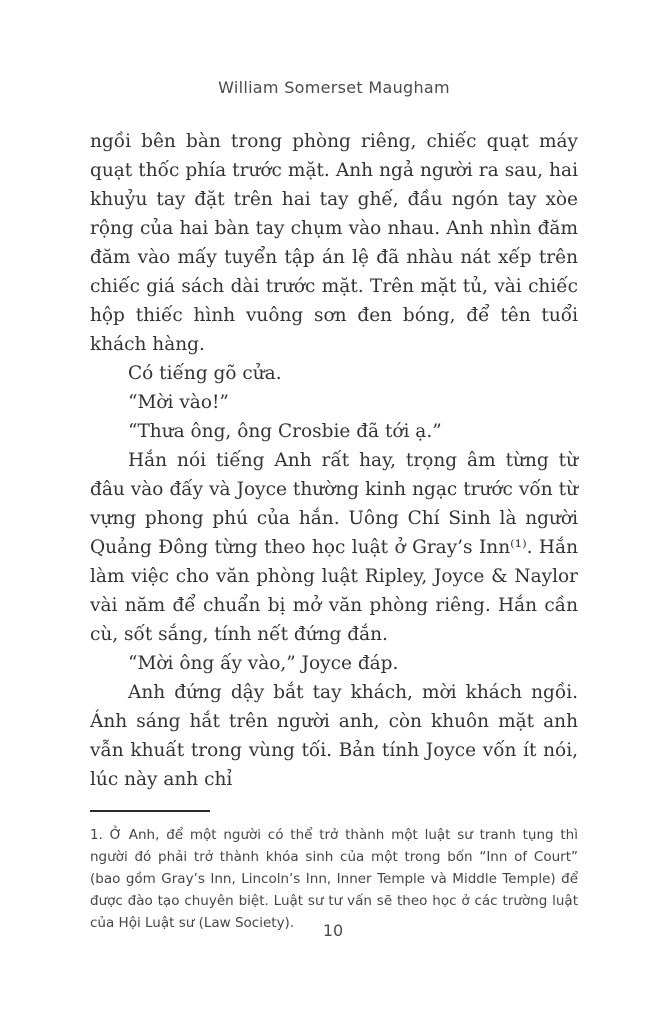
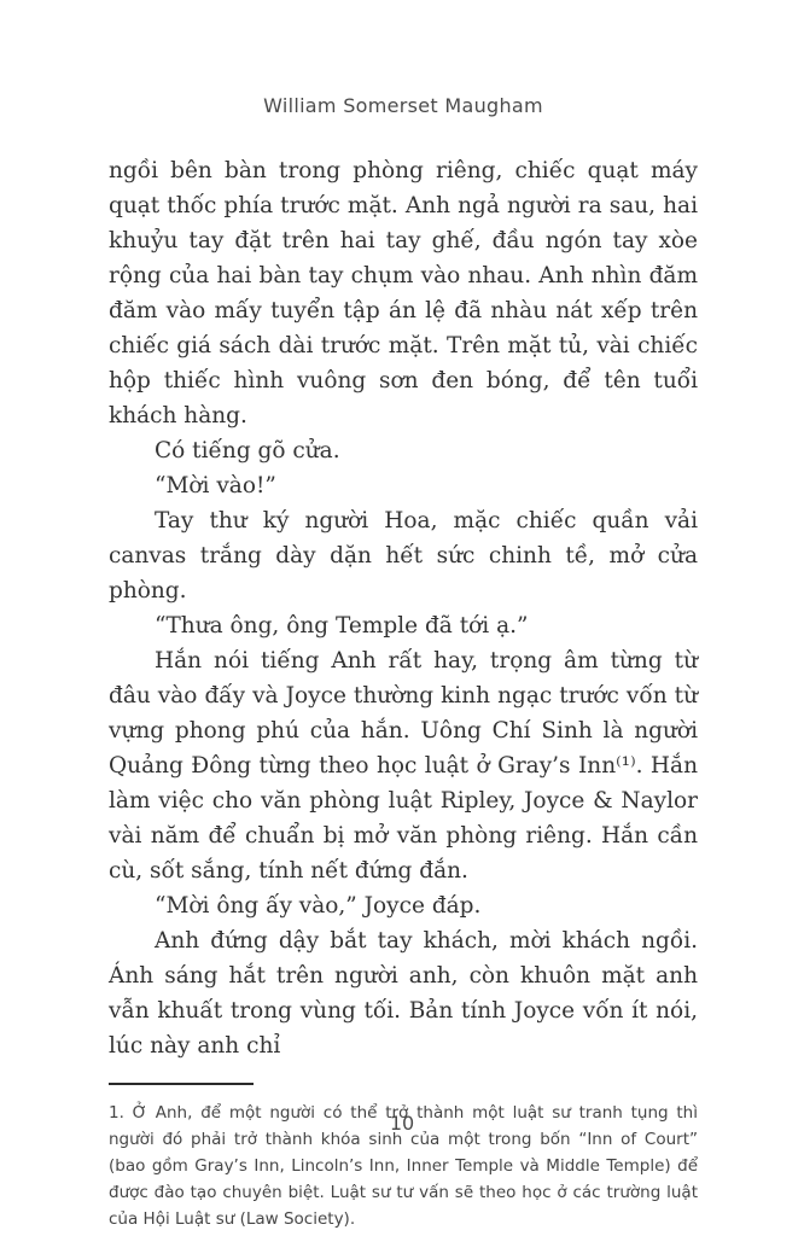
  William Somerset Maugham
  ngồi bên bàn trong phòng riêng, chiếc quạt máy quạt thốc phía trước mặt. Anh ngả người ra sau, hai khuỷu tay đặt trên hai tay ghế, đầu ngón tay xòe rộng của hai bàn tay chụm vào nhau. Anh nhìn đăm đăm vào mấy tuyển tập án lệ đã nhàu nát xếp trên chiếc giá sách dài trước mặt. Trên mặt tủ, vài chiếc hộp thiếc hình vuông sơn đen bóng, để tên tuổi khách hàng.
  Có tiếng gõ cửa.
  “Mời vào!”
+ Tay thư ký người Hoa, mặc chiếc quần vải canvas trắng dày dặn hết sức chinh tề, mở cửa phòng.
- “Thưa ông, ông Crosbie đã tới ạ.”
+ “Thưa ông, ông Temple đã tới ạ.”
  Hắn nói tiếng Anh rất hay, trọng âm từng từ đâu vào đấy và Joyce thường kinh ngạc trước vốn từ vựng phong phú của hắn. Uông Chí Sinh là người Quảng Đông từng theo học luật ở Gray’s Inn⁽¹⁾. Hắn làm việc cho văn phòng luật Ripley, Joyce & Naylor vài năm để chuẩn bị mở văn phòng riêng. Hắn cần cù, sốt sắng, tính nết đứng đắn.
  “Mời ông ấy vào,” Joyce đáp.
  Anh đứng dậy bắt tay khách, mời khách ngồi. Ánh sáng hắt trên người anh, còn khuôn mặt anh vẫn khuất trong vùng tối. Bản tính Joyce vốn ít nói, lúc này anh chỉ
  1. Ở Anh, để một người có thể trở thành một luật sư tranh tụng thì người đó phải trở thành khóa sinh của một trong bốn “Inn of Court” (bao gồm Gray’s Inn, Lincoln’s Inn, Inner Temple và Middle Temple) để được đào tạo chuyên biệt. Luật sư tư vấn sẽ theo học ở các trường luật của Hội Luật sư (Law Society).
  10
